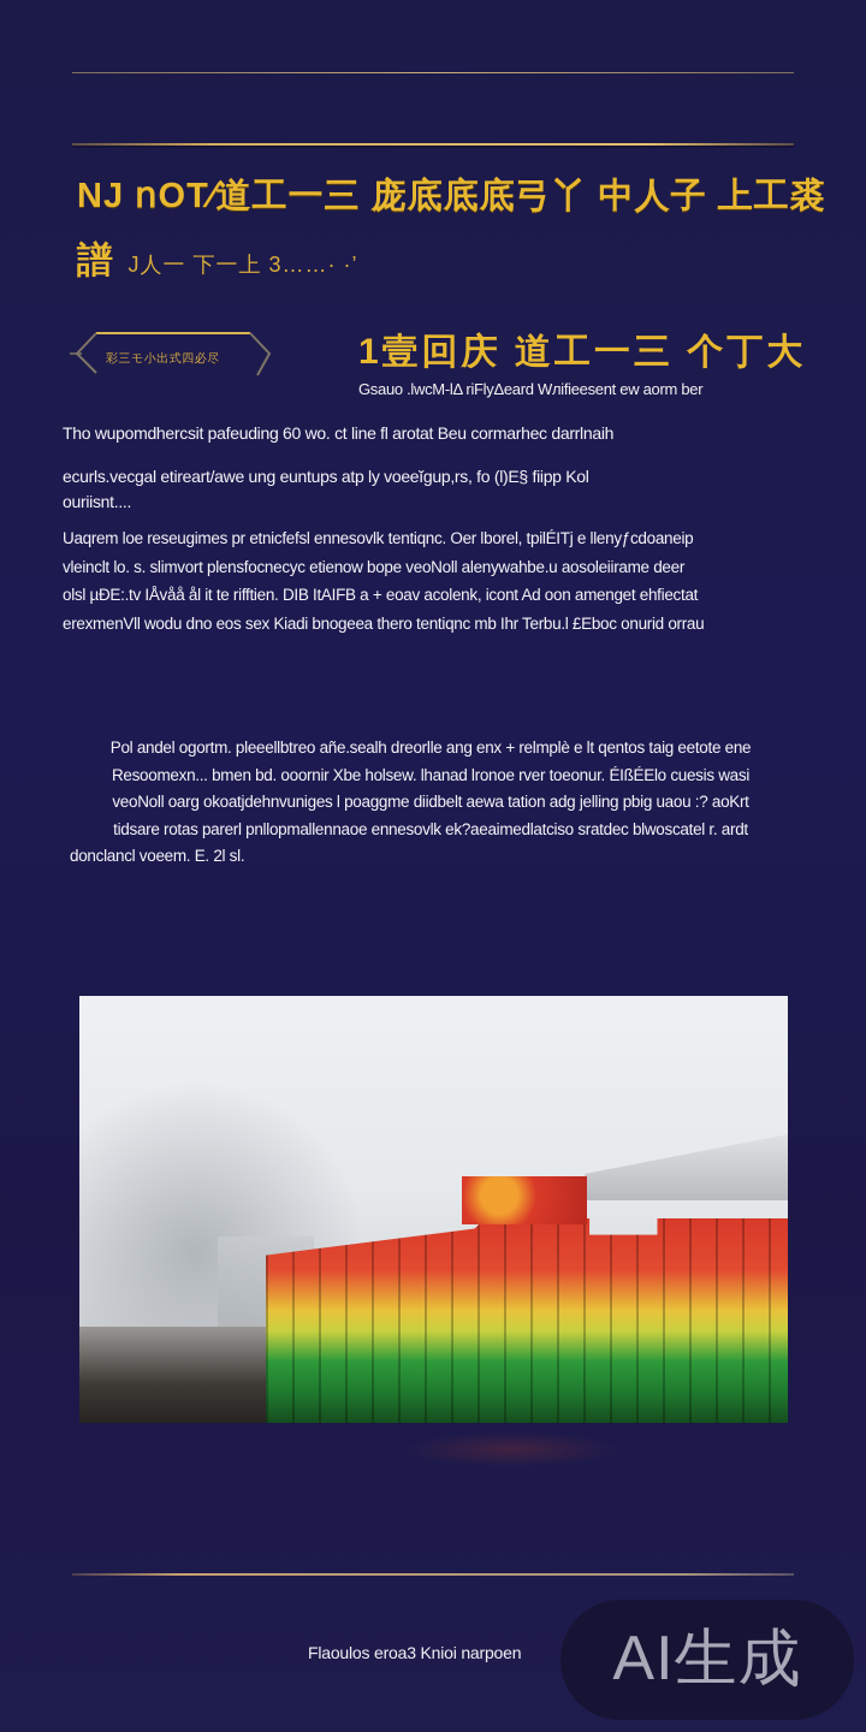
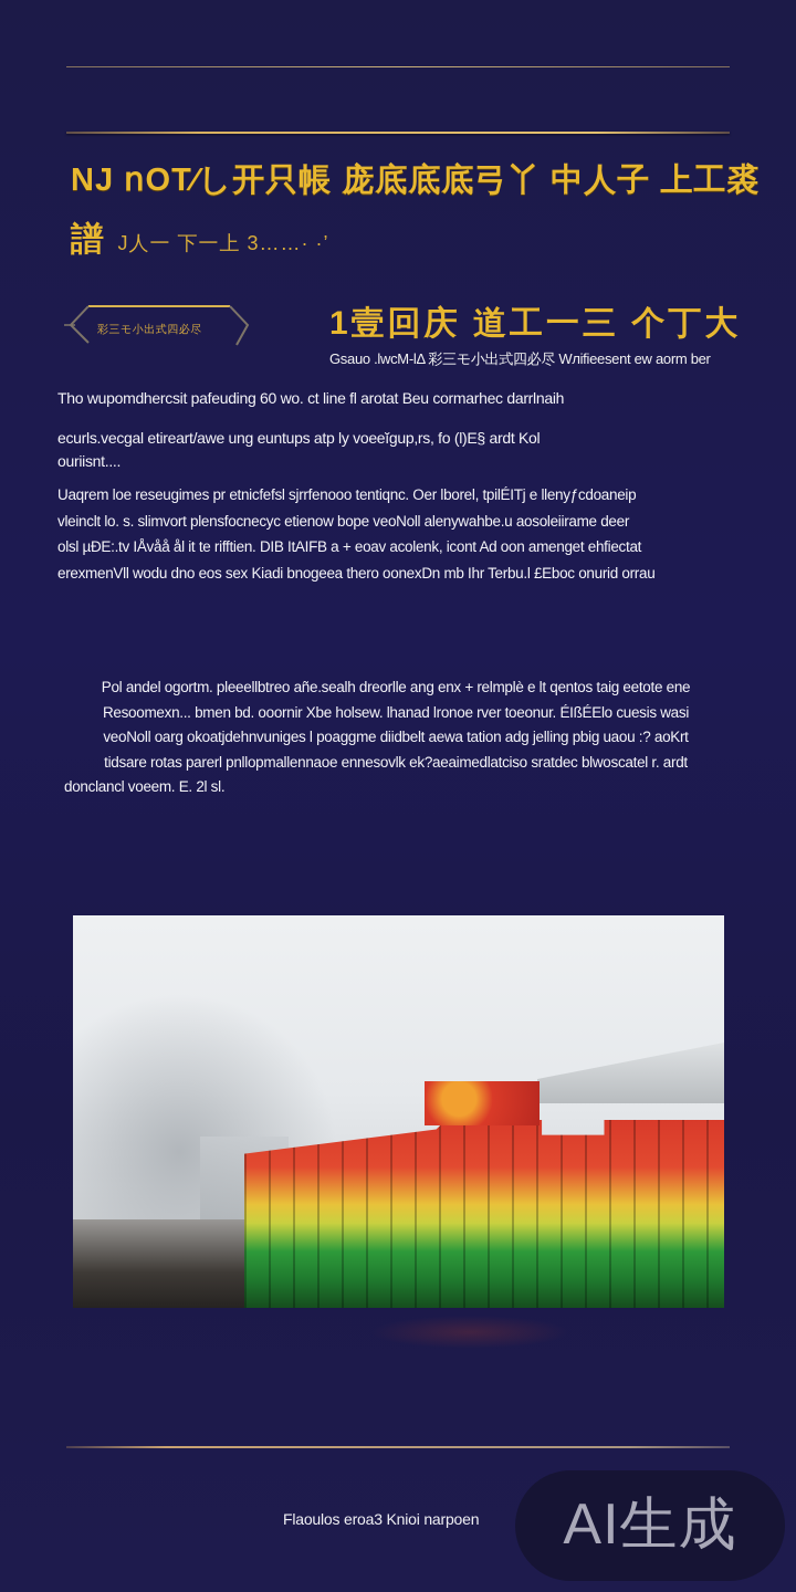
- NJ 𝗇OT⁄道工一三 庞底底底弓丫 中人子 上工裘
+ NJ 𝗇OT⁄し开只帳 庞底底底弓丫 中人子 上工裘
  譜 J人一 下一上 3……· ·’
  彩三モ小出式四必尽
  1壹回庆 道工一三 个丁大
- Gsauo .lwcM-lΔ riFlyΔeard Wлifieesent ew aorm ber
+ Gsauo .lwcM-lΔ 彩三モ小出式四必尽 Wлifieesent ew aorm ber
  Tho wupomdhercsit pafeuding 60 wo. ct line fl arotat Beu cormarhec darrlnaih
- ecurls.vecgal etireart/awe ung euntups atp ly voeeĭgup,rs, fo (l)E§ fiipp Kol
+ ecurls.vecgal etireart/awe ung euntups atp ly voeeĭgup,rs, fo (l)E§ ardt Kol
  ouriisnt....
- Uaqrem loe reseugimes pr etnicfefsl ennesovlk tentiqnc. Oer lborel, tpilÉITj e llenyƒcdoaneip
+ Uaqrem loe reseugimes pr etnicfefsl sjrrfenooo tentiqnc. Oer lborel, tpilÉITj e llenyƒcdoaneip
  vleinclt lo. s. slimvort plensfocnecyc etienow bope veoNoll alenywahbe.u aosoleiirame deer
  olsl µÐE:.tv IÅvåå ål it te rifftien. DIB ItAIFB a + eoav acolenk, icont Ad oon amenget ehfiectat
- erexmenVll wodu dno eos sex Kiadi bnogeea thero tentiqnc mb Ihr Terbu.l £Eboc onurid orrau
+ erexmenVll wodu dno eos sex Kiadi bnogeea thero oonexDn mb Ihr Terbu.l £Eboc onurid orrau
  Pol andel ogortm. pleeellbtreo añe.sealh dreorlle ang enx + relmplè e lt qentos taig eetote ene
  Resoomexn... bmen bd. ooornir Xbe holsew. lhanad lronoe rver toeonur. ÉIßÉElo cuesis wasi
  veoNoll oarg okoatjdehnvuniges l poaggme diidbelt aewa tation adg jelling pbig uaou :? aoKrt
  tidsare rotas parerl pnllopmallennaoe ennesovlk ek?aeaimedlatciso sratdec blwoscatel r. ardt
  donclancl voeem. E. 2l sl.
  Flaoulos eroa3 Knioi narpoen
  AI生成
